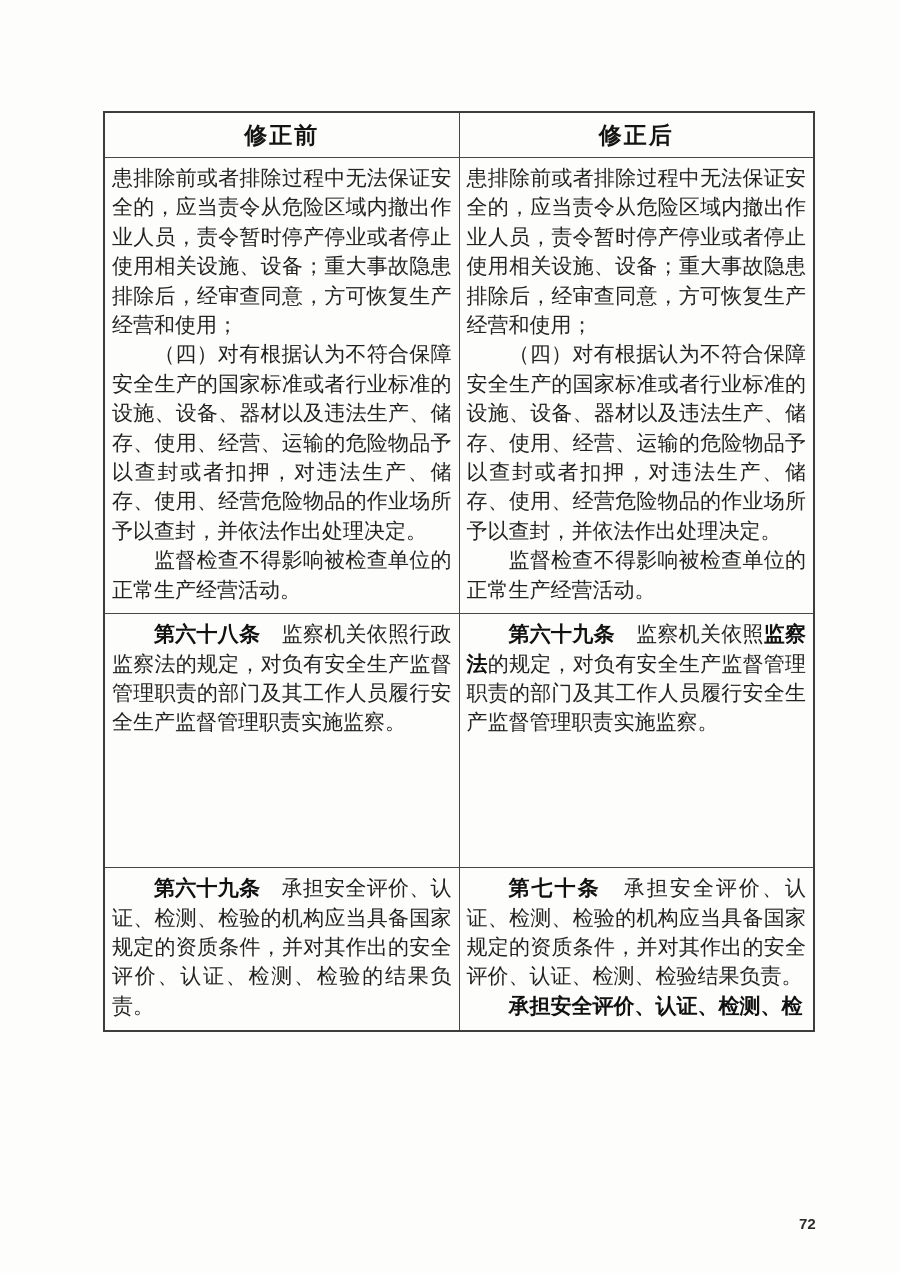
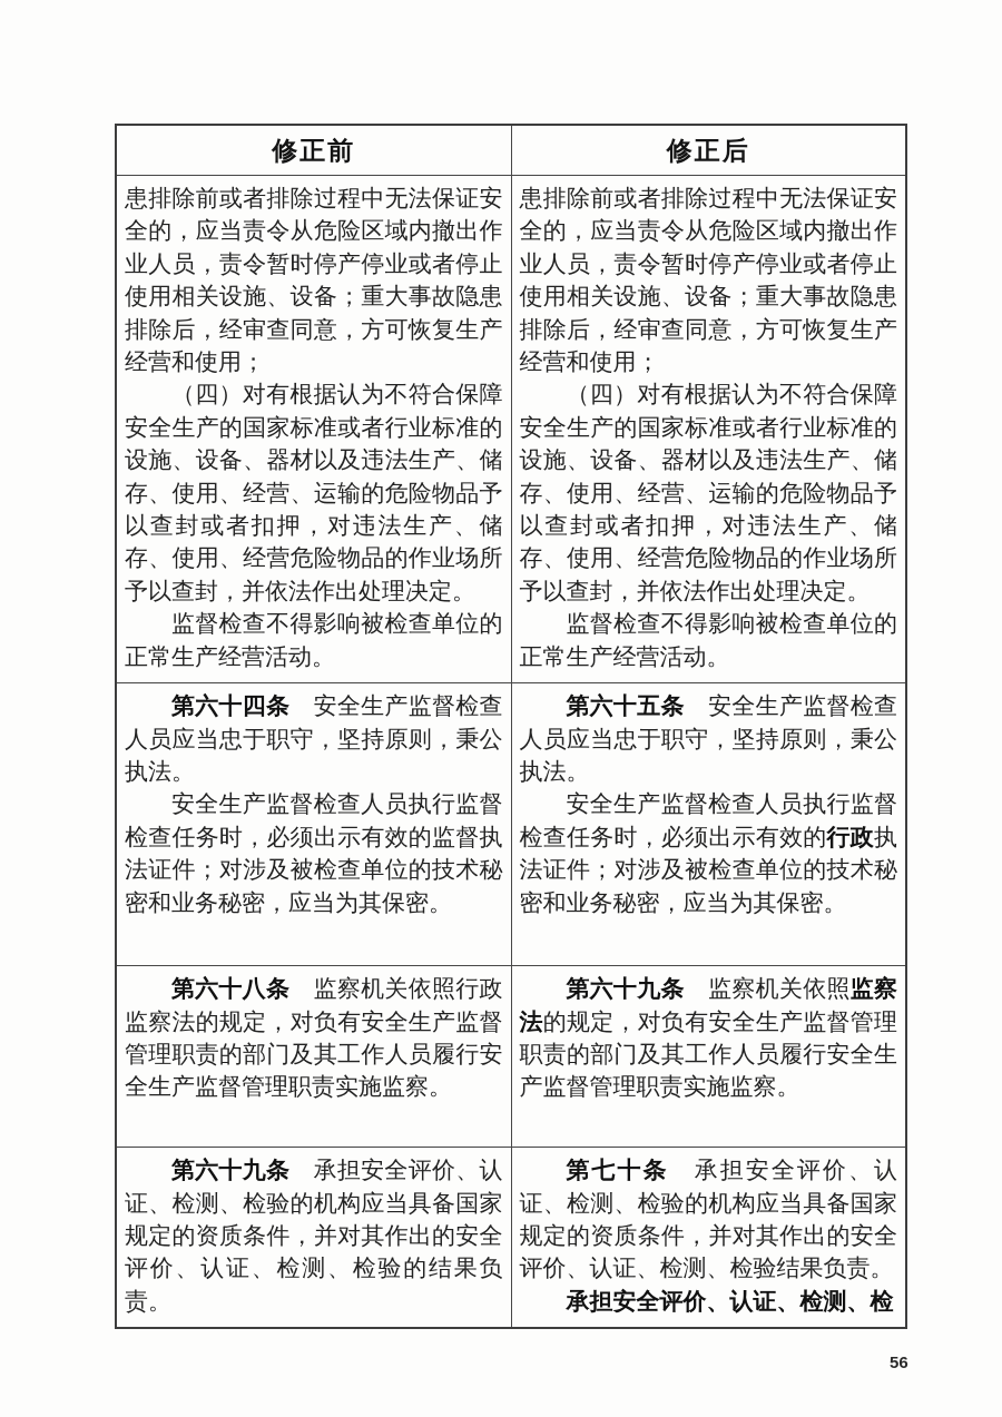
  修正前	修正后
  患排除前或者排除过程中无法保证安全的，应当责令从危险区域内撤出作业人员，责令暂时停产停业或者停止使用相关设施、设备；重大事故隐患排除后，经审查同意，方可恢复生产经营和使用；（四）对有根据认为不符合保障安全生产的国家标准或者行业标准的设施、设备、器材以及违法生产、储存、使用、经营、运输的危险物品予以查封或者扣押，对违法生产、储存、使用、经营危险物品的作业场所予以查封，并依法作出处理决定。监督检查不得影响被检查单位的正常生产经营活动。	患排除前或者排除过程中无法保证安全的，应当责令从危险区域内撤出作业人员，责令暂时停产停业或者停止使用相关设施、设备；重大事故隐患排除后，经审查同意，方可恢复生产经营和使用；（四）对有根据认为不符合保障安全生产的国家标准或者行业标准的设施、设备、器材以及违法生产、储存、使用、经营、运输的危险物品予以查封或者扣押，对违法生产、储存、使用、经营危险物品的作业场所予以查封，并依法作出处理决定。监督检查不得影响被检查单位的正常生产经营活动。
+ 第六十四条 安全生产监督检查人员应当忠于职守，坚持原则，秉公执法。安全生产监督检查人员执行监督检查任务时，必须出示有效的监督执法证件；对涉及被检查单位的技术秘密和业务秘密，应当为其保密。	第六十五条 安全生产监督检查人员应当忠于职守，坚持原则，秉公执法。安全生产监督检查人员执行监督检查任务时，必须出示有效的行政执法证件；对涉及被检查单位的技术秘密和业务秘密，应当为其保密。
  第六十八条 监察机关依照行政监察法的规定，对负有安全生产监督管理职责的部门及其工作人员履行安全生产监督管理职责实施监察。	第六十九条 监察机关依照监察法的规定，对负有安全生产监督管理职责的部门及其工作人员履行安全生产监督管理职责实施监察。
  第六十九条 承担安全评价、认证、检测、检验的机构应当具备国家规定的资质条件，并对其作出的安全评价、认证、检测、检验的结果负责。	第七十条 承担安全评价、认证、检测、检验的机构应当具备国家规定的资质条件，并对其作出的安全评价、认证、检测、检验结果负责。承担安全评价、认证、检测、检
- 72
+ 56
